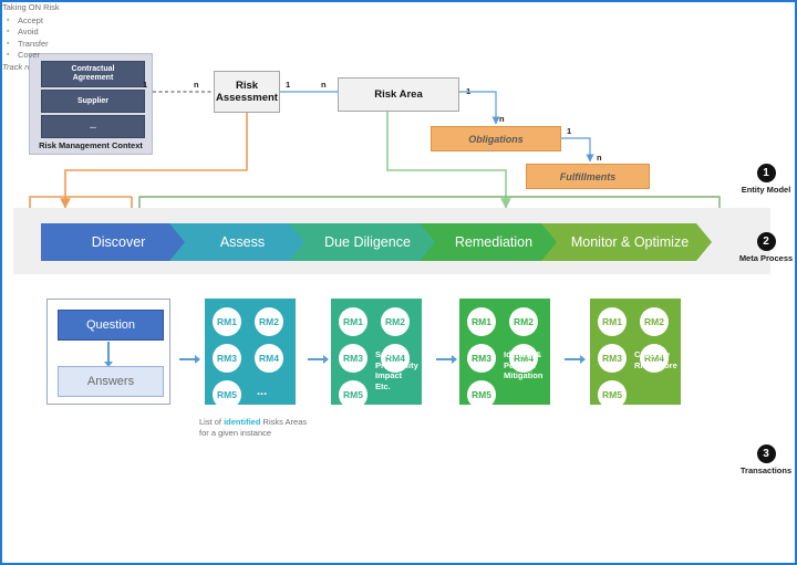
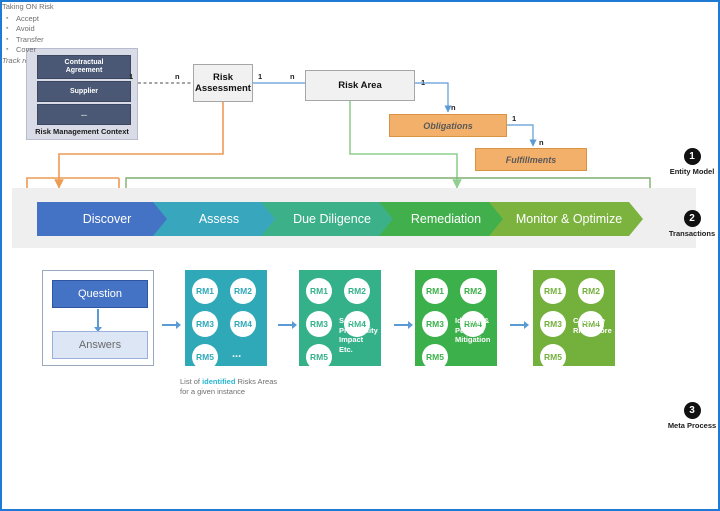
  Risk Management Context
  Risk
  Assessment
  Risk Area
  Obligations
  Fulfillments
  1
  n
  1
  n
  n
  1
  n
  Discover
  Assess
  Due Diligence
  Remediation
  Monitor & Optimize
  Question
  Answers
  RM1
  RM2
  RM3
  RM4
  RM5
  ...
  RM1
  RM2
  RM3
  RM4
  RM5
  Score
  Probability
  Impact
  Etc.
  RM1
  RM2
  RM3
  RM4
  RM5
  Identify &
  Perform
  Mitigation
  RM1
  RM2
  RM3
  RM4
  RM5
  Calibrate
  Risk Score
  List of identified Risks Areas
  for a given instance
  Taking ON Risk
  Accept
  Avoid
  Transfer
  Cover
  1
  Entity Model
  2
- Meta Process
+ Transactions
  3
- Transactions
+ Meta Process
